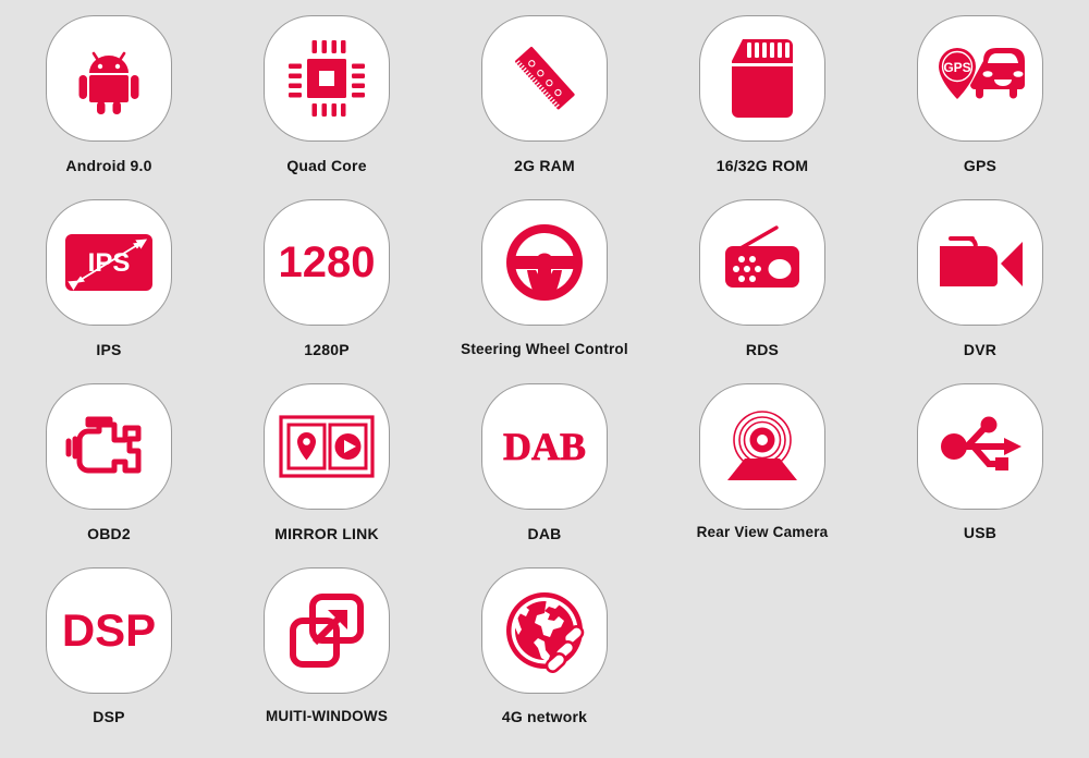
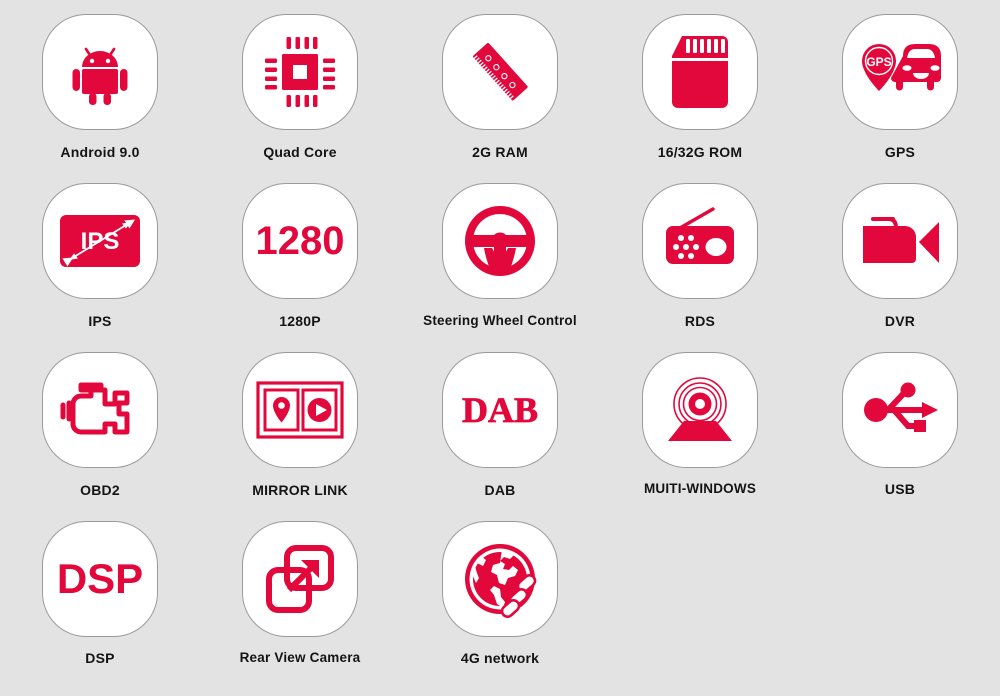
  Android 9.0
  Quad Core
  2G RAM
  16/32G ROM
  GPS
  GPS
  IPS
  IPS
  1280
  1280P
  Steering Wheel Control
  RDS
  DVR
  OBD2
  MIRROR LINK
  DAB
  DAB
- Rear View Camera
+ MUITI-WINDOWS
  USB
  DSP
  DSP
- MUITI-WINDOWS
+ Rear View Camera
  4G network
